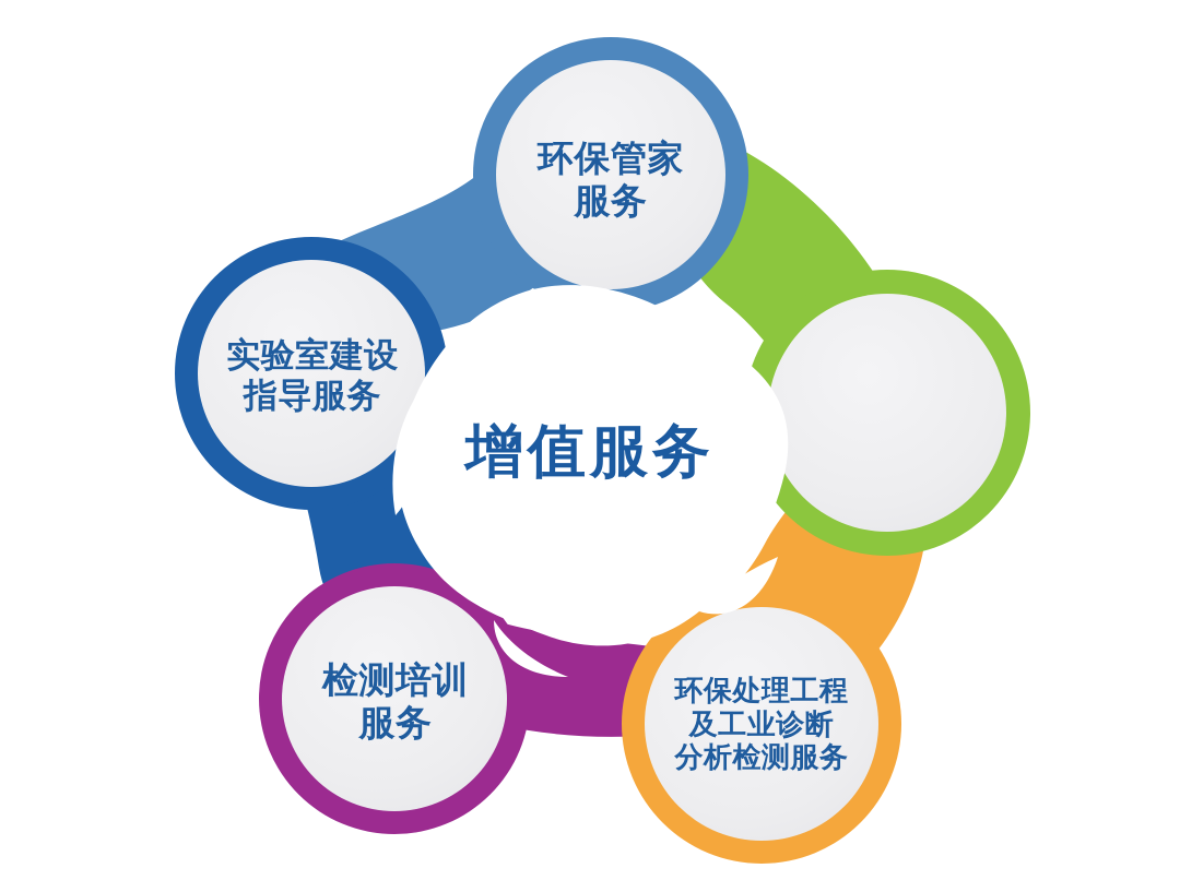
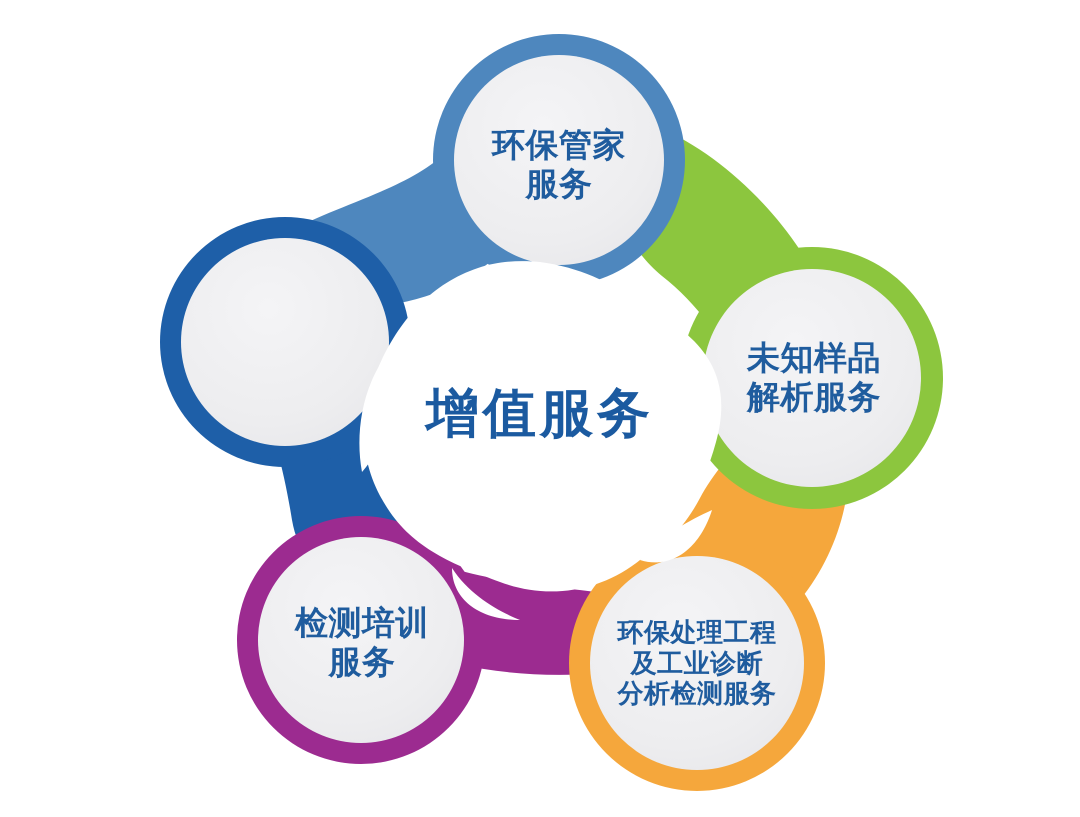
  增值服务
  环保管家
  服务
+ 未知样品
+ 解析服务
  环保处理工程
  及工业诊断
  分析检测服务
  检测培训
  服务
- 实验室建设
- 指导服务
